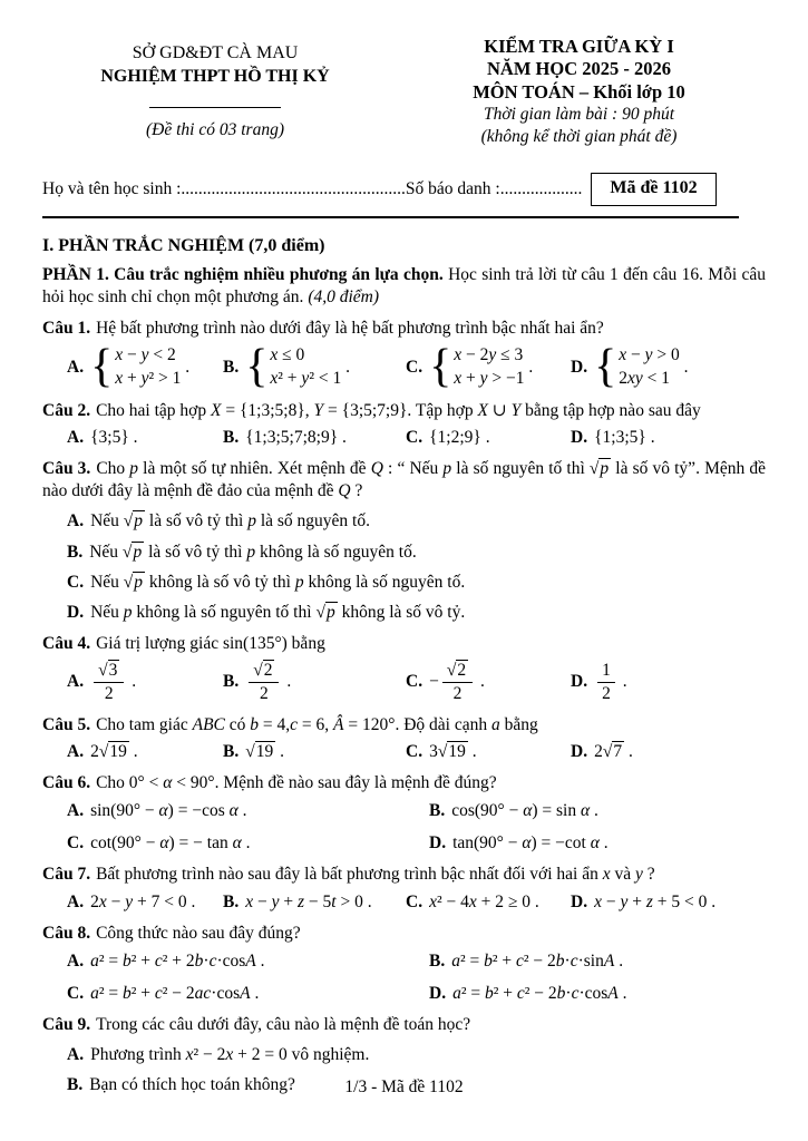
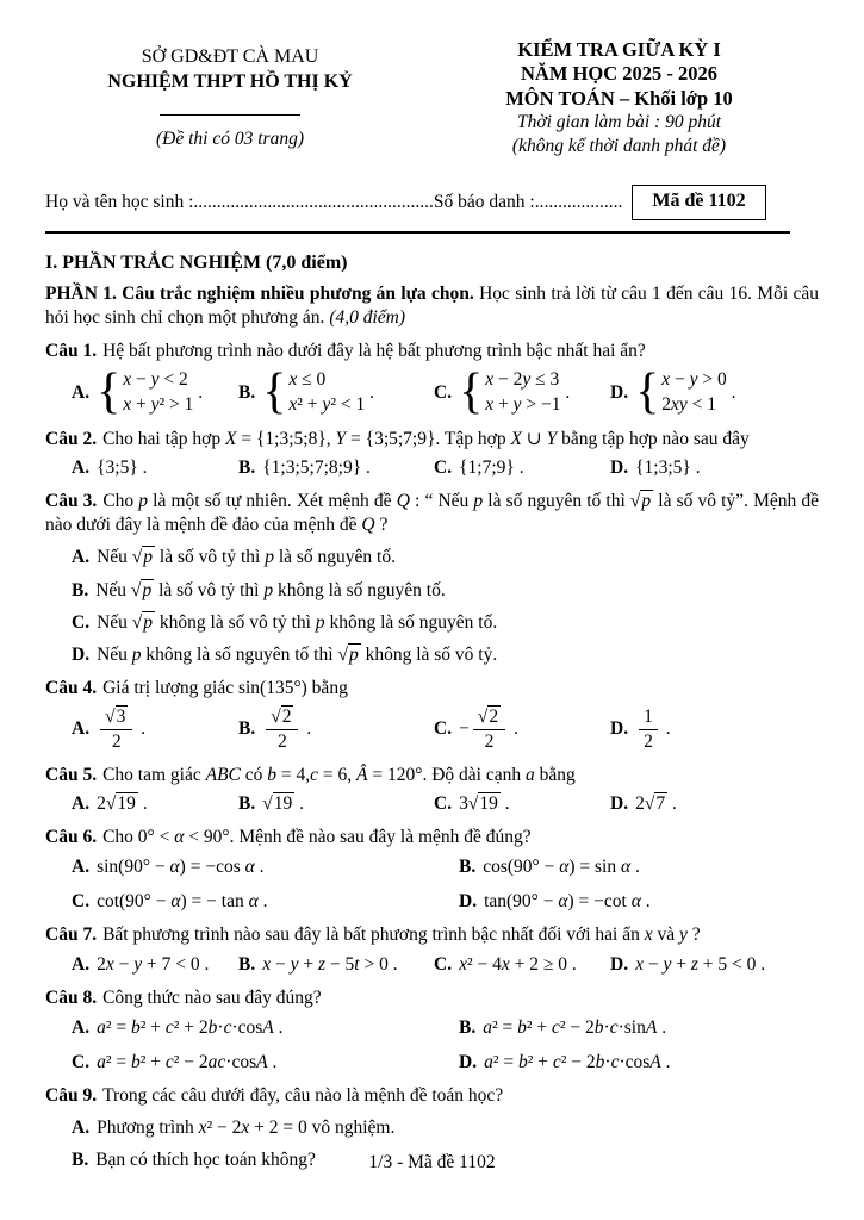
  SỞ GD&ĐT CÀ MAU
  NGHIỆM THPT HỒ THỊ KỶ
  (Đề thi có 03 trang)
  KIỂM TRA GIỮA KỲ I
  NĂM HỌC 2025 - 2026
  MÔN TOÁN – Khối lớp 10
  Thời gian làm bài : 90 phút
- (không kể thời gian phát đề)
+ (không kể thời danh phát đề)
  Họ và tên học sinh :
  ....................................................
  Số báo danh :
  ...................
  Mã đề 1102
  I. PHẦN TRẮC NGHIỆM (7,0 điểm)
  PHẦN 1. Câu trắc nghiệm nhiều phương án lựa chọn. Học sinh trả lời từ câu 1 đến câu 16. Mỗi câu hỏi học sinh chỉ chọn một phương án. (4,0 điểm)
  Câu 1. Hệ bất phương trình nào dưới đây là hệ bất phương trình bậc nhất hai ẩn?
  A.
  {
  x − y < 2
  x + y² > 1
  .
  B.
  {
  x ≤ 0
  x² + y² < 1
  .
  C.
  {
  x − 2y ≤ 3
  x + y > −1
  .
  D.
  {
  x − y > 0
  2xy < 1
  .
  Câu 2. Cho hai tập hợp X = {1;3;5;8}, Y = {3;5;7;9}. Tập hợp X ∪ Y bằng tập hợp nào sau đây
  A. {3;5} .
  B. {1;3;5;7;8;9} .
- C. {1;2;9} .
+ C. {1;7;9} .
  D. {1;3;5} .
  Câu 3. Cho p là một số tự nhiên. Xét mệnh đề Q : “ Nếu p là số nguyên tố thì √p là số vô tỷ”. Mệnh đề nào dưới đây là mệnh đề đảo của mệnh đề Q ?
  A. Nếu √p là số vô tỷ thì p là số nguyên tố.
  B. Nếu √p là số vô tỷ thì p không là số nguyên tố.
  C. Nếu √p không là số vô tỷ thì p không là số nguyên tố.
  D. Nếu p không là số nguyên tố thì √p không là số vô tỷ.
  Câu 4. Giá trị lượng giác sin(135°) bằng
  A.
  √3
  2
  .
  B.
  √2
  2
  .
  C. −
  √2
  2
  .
  D.
  1
  2
  .
  Câu 5. Cho tam giác ABC có b = 4,c = 6, Â = 120°. Độ dài cạnh a bằng
  A. 2√19 .
  B. √19 .
  C. 3√19 .
  D. 2√7 .
  Câu 6. Cho 0° < α < 90°. Mệnh đề nào sau đây là mệnh đề đúng?
  A. sin(90° − α) = −cos α .
  B. cos(90° − α) = sin α .
  C. cot(90° − α) = − tan α .
  D. tan(90° − α) = −cot α .
  Câu 7. Bất phương trình nào sau đây là bất phương trình bậc nhất đối với hai ẩn x và y ?
  A. 2x − y + 7 < 0 .
  B. x − y + z − 5t > 0 .
  C. x² − 4x + 2 ≥ 0 .
  D. x − y + z + 5 < 0 .
  Câu 8. Công thức nào sau đây đúng?
  A. a² = b² + c² + 2b·c·cosA .
  B. a² = b² + c² − 2b·c·sinA .
  C. a² = b² + c² − 2ac·cosA .
  D. a² = b² + c² − 2b·c·cosA .
  Câu 9. Trong các câu dưới đây, câu nào là mệnh đề toán học?
  A. Phương trình x² − 2x + 2 = 0 vô nghiệm.
  B. Bạn có thích học toán không?
  1/3 - Mã đề 1102
